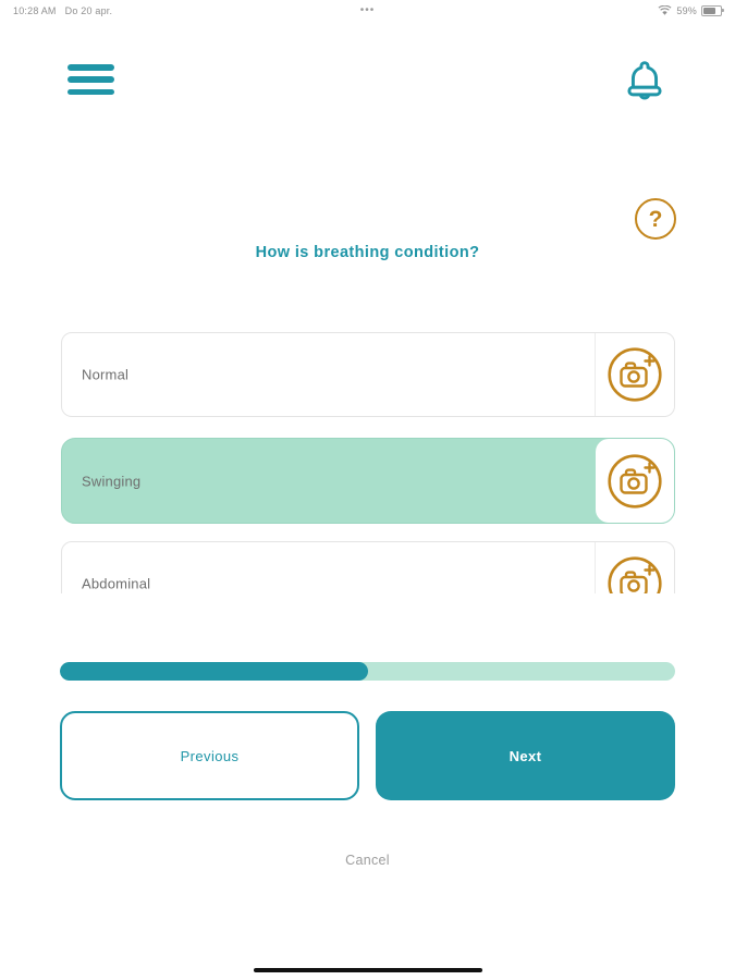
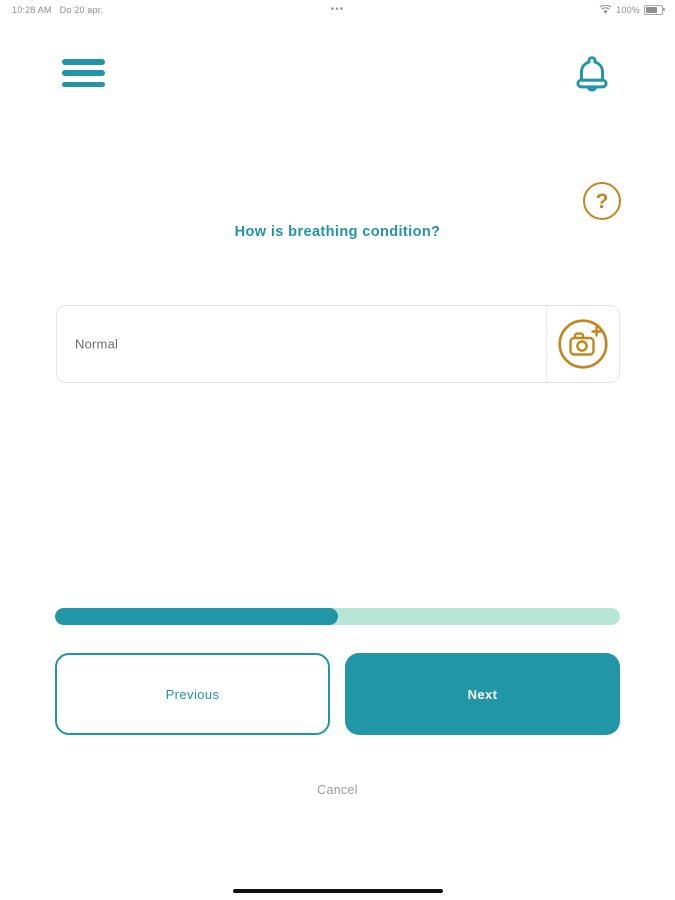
  10:28 AM
  Do 20 apr.
  •••
- 59%
+ 100%
  ?
  How is breathing condition?
  Normal
- Swinging
- Abdominal
  Previous
  Next
  Cancel
